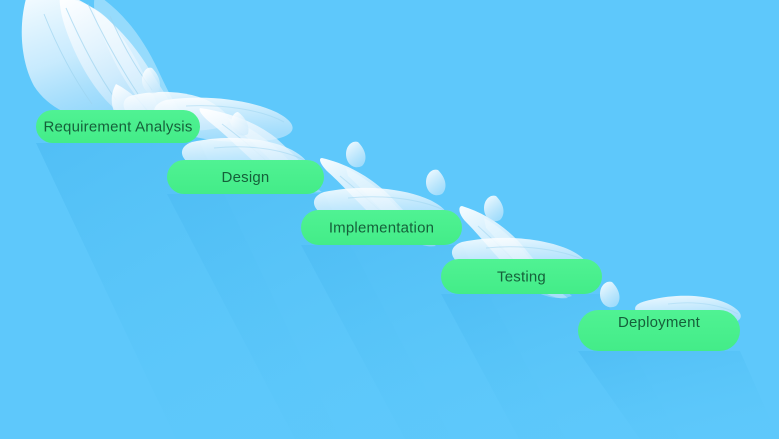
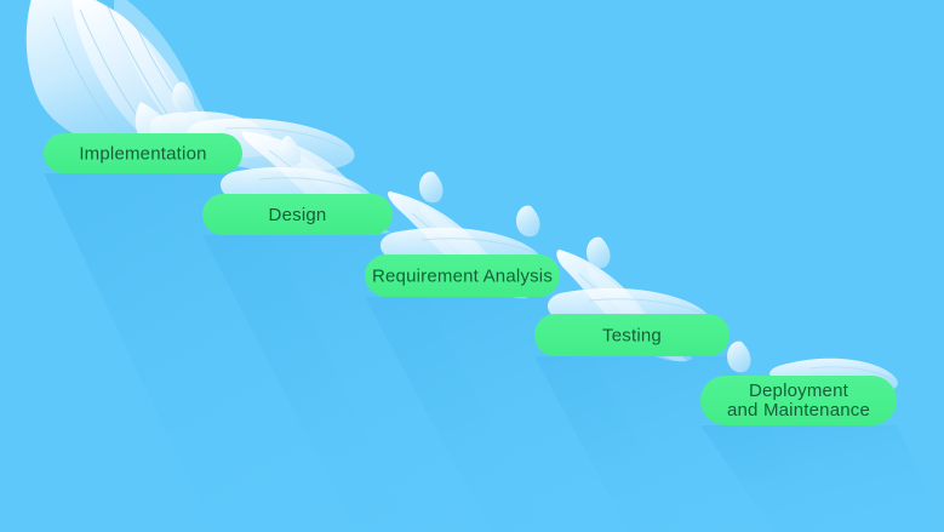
- Requirement Analysis
+ Implementation
  Design
- Implementation
+ Requirement Analysis
  Testing
  Deployment
+ and Maintenance
